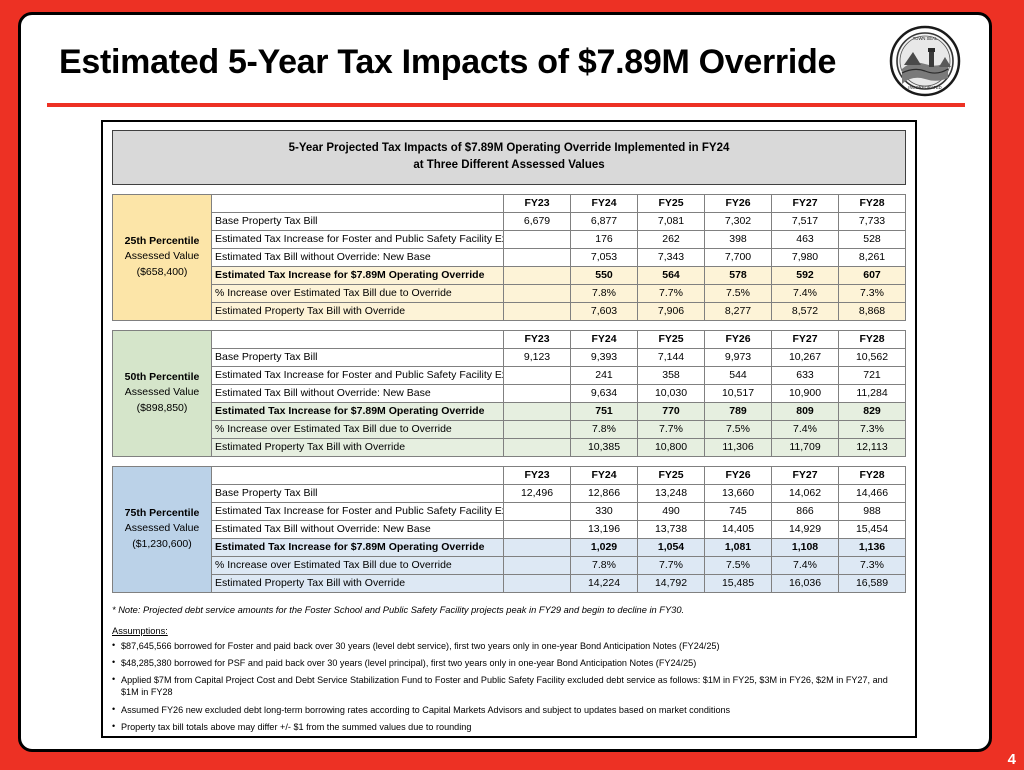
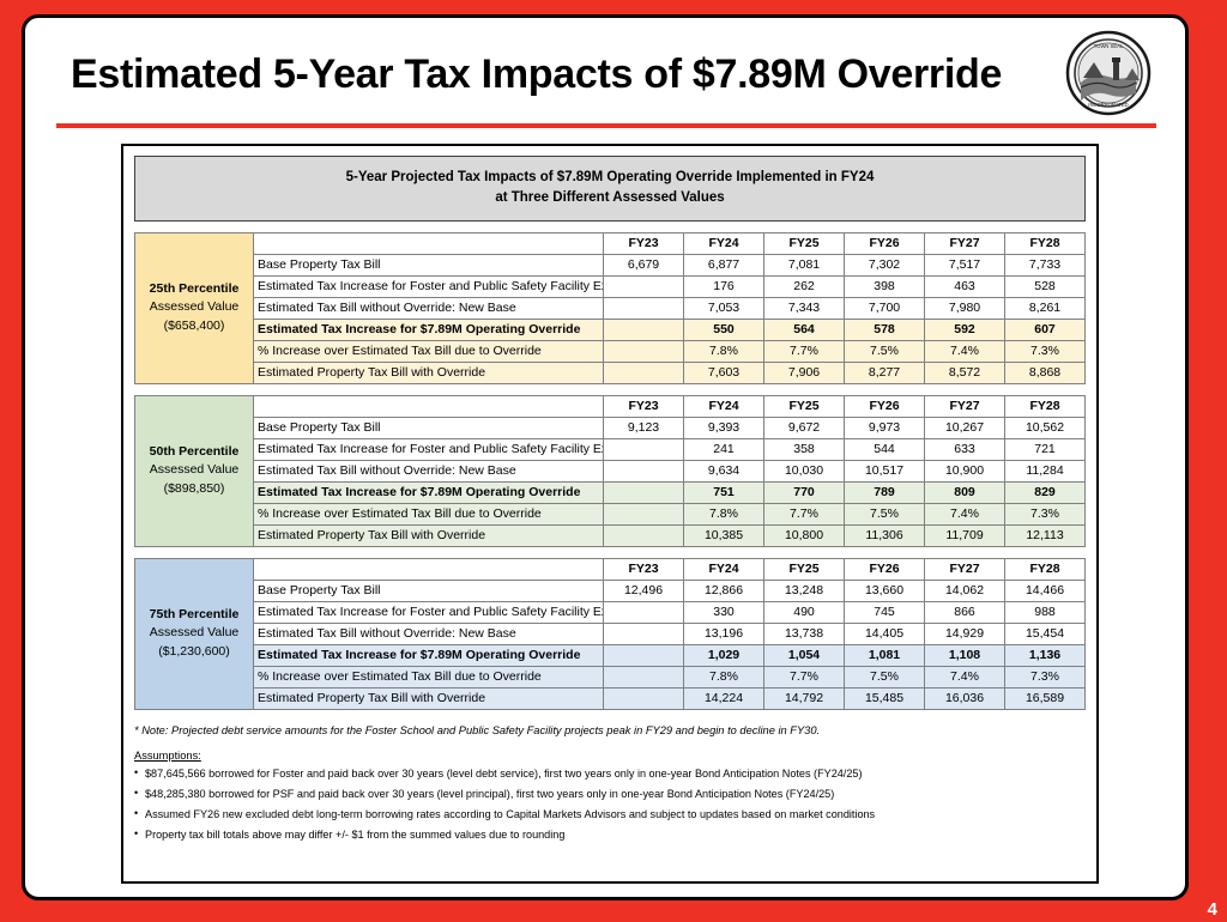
  4
  Estimated 5-Year Tax Impacts of $7.89M Override
  5-Year Projected Tax Impacts of $7.89M Operating Override Implemented in FY24
  at Three Different Assessed Values
  25th PercentileAssessed Value($658,400)		FY23	FY24	FY25	FY26	FY27	FY28
  Base Property Tax Bill	6,679	6,877	7,081	7,302	7,517	7,733
  Estimated Tax Increase for Foster and Public Safety Facility E		176	262	398	463	528
  Estimated Tax Bill without Override: New Base		7,053	7,343	7,700	7,980	8,261
  Estimated Tax Increase for $7.89M Operating Override		550	564	578	592	607
  % Increase over Estimated Tax Bill due to Override		7.8%	7.7%	7.5%	7.4%	7.3%
  Estimated Property Tax Bill with Override		7,603	7,906	8,277	8,572	8,868
  50th PercentileAssessed Value($898,850)		FY23	FY24	FY25	FY26	FY27	FY28
- Base Property Tax Bill	9,123	9,393	7,144	9,973	10,267	10,562
+ Base Property Tax Bill	9,123	9,393	9,672	9,973	10,267	10,562
  Estimated Tax Increase for Foster and Public Safety Facility E		241	358	544	633	721
  Estimated Tax Bill without Override: New Base		9,634	10,030	10,517	10,900	11,284
  Estimated Tax Increase for $7.89M Operating Override		751	770	789	809	829
  % Increase over Estimated Tax Bill due to Override		7.8%	7.7%	7.5%	7.4%	7.3%
  Estimated Property Tax Bill with Override		10,385	10,800	11,306	11,709	12,113
  75th PercentileAssessed Value($1,230,600)		FY23	FY24	FY25	FY26	FY27	FY28
  Base Property Tax Bill	12,496	12,866	13,248	13,660	14,062	14,466
  Estimated Tax Increase for Foster and Public Safety Facility E		330	490	745	866	988
  Estimated Tax Bill without Override: New Base		13,196	13,738	14,405	14,929	15,454
  Estimated Tax Increase for $7.89M Operating Override		1,029	1,054	1,081	1,108	1,136
  % Increase over Estimated Tax Bill due to Override		7.8%	7.7%	7.5%	7.4%	7.3%
  Estimated Property Tax Bill with Override		14,224	14,792	15,485	16,036	16,589
  * Note: Projected debt service amounts for the Foster School and Public Safety Facility projects peak in FY29 and begin to decline in FY30.
  Assumptions:
  $87,645,566 borrowed for Foster and paid back over 30 years (level debt service), first two years only in one-year Bond Anticipation Notes (FY24/25)
  $48,285,380 borrowed for PSF and paid back over 30 years (level principal), first two years only in one-year Bond Anticipation Notes (FY24/25)
- Applied $7M from Capital Project Cost and Debt Service Stabilization Fund to Foster and Public Safety Facility excluded debt service as follows: $1M in FY25, $3M in FY26, $2M in FY27, and $1M in FY28
  Assumed FY26 new excluded debt long-term borrowing rates according to Capital Markets Advisors and subject to updates based on market conditions
  Property tax bill totals above may differ +/- $1 from the summed values due to rounding
